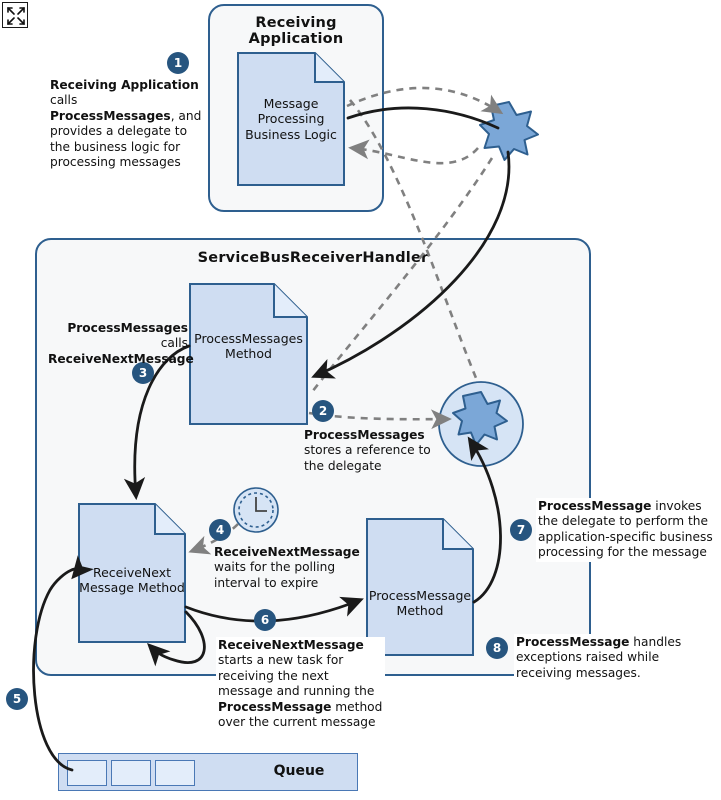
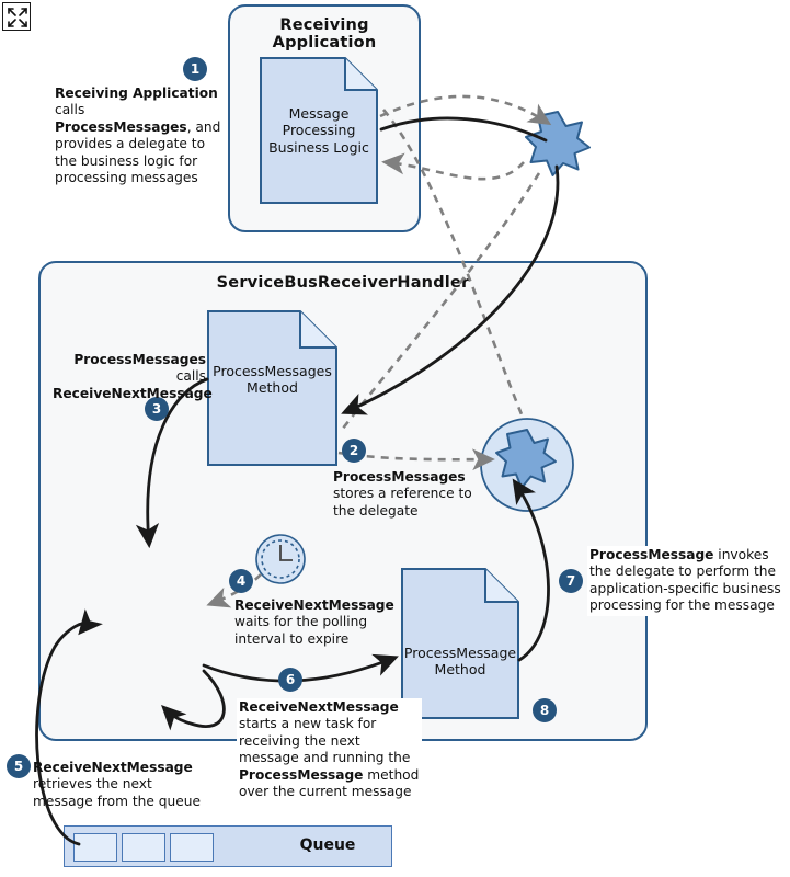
  ServiceBusReceiverHandler
  Receiving Application
  Message
  Processing
  Business Logic
  ProcessMessages
  Method
- ReceiveNext
- Message Method
  ProcessMessage
  Method
  Queue
  1
  Receiving Application calls ProcessMessages, and provides a delegate to the business logic for processing messages
  2
  ProcessMessages stores a reference to the delegate
  3
  ProcessMessages calls ReceiveNextMessage
  4
  ReceiveNextMessage waits for the polling interval to expire
  5
+ ReceiveNextMessage retrieves the next message from the queue
  6
  ReceiveNextMessage starts a new task for receiving the next message and running the ProcessMessage method over the current message
  7
  ProcessMessage invokes the delegate to perform the application-specific business processing for the message
  8
- ProcessMessage handles exceptions raised while receiving messages.
